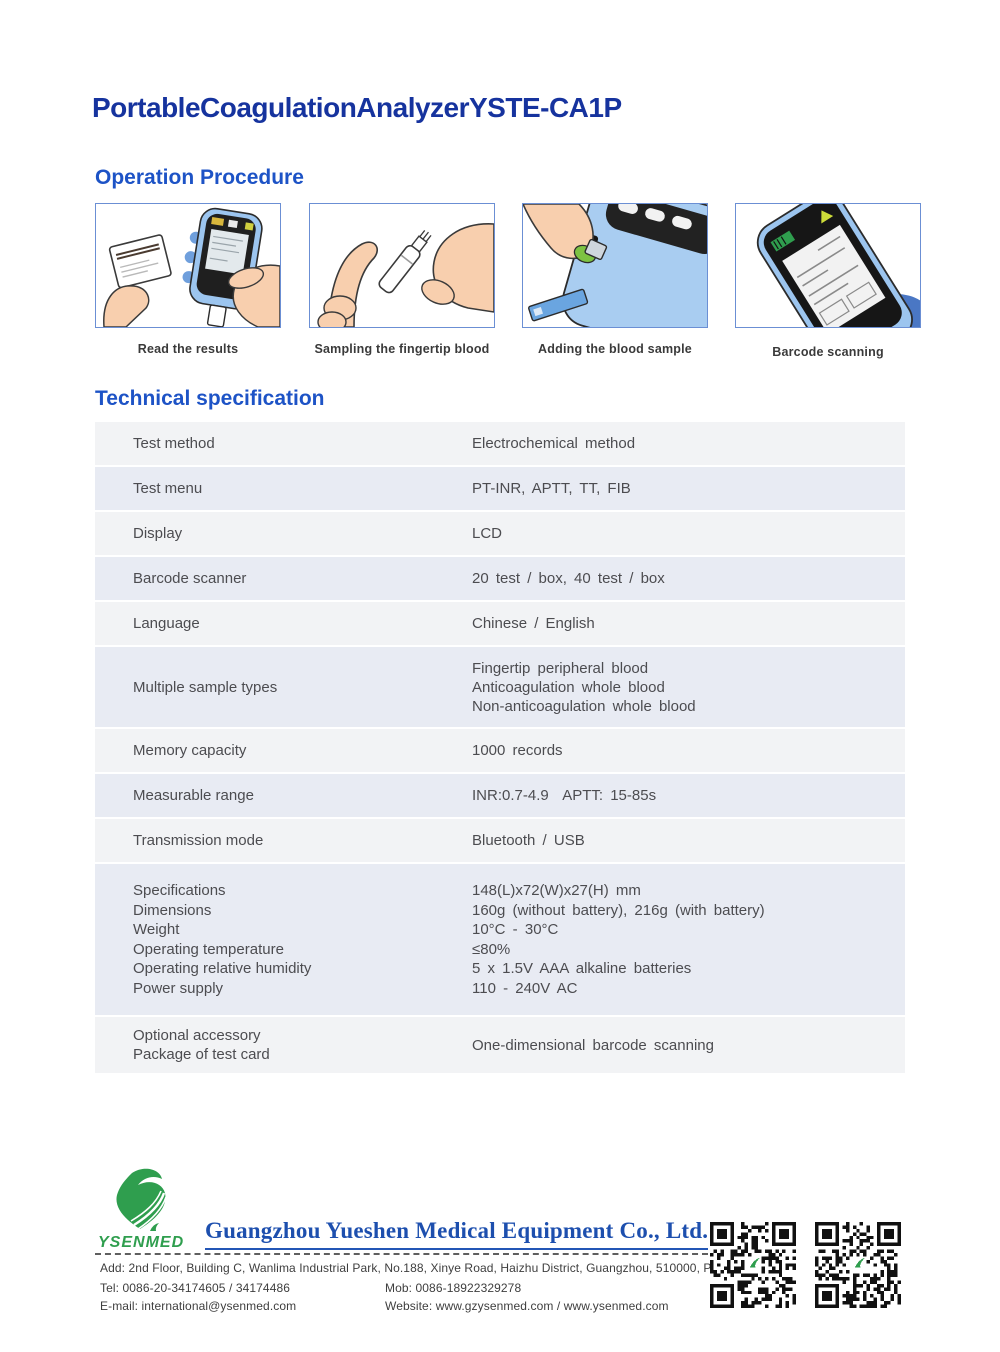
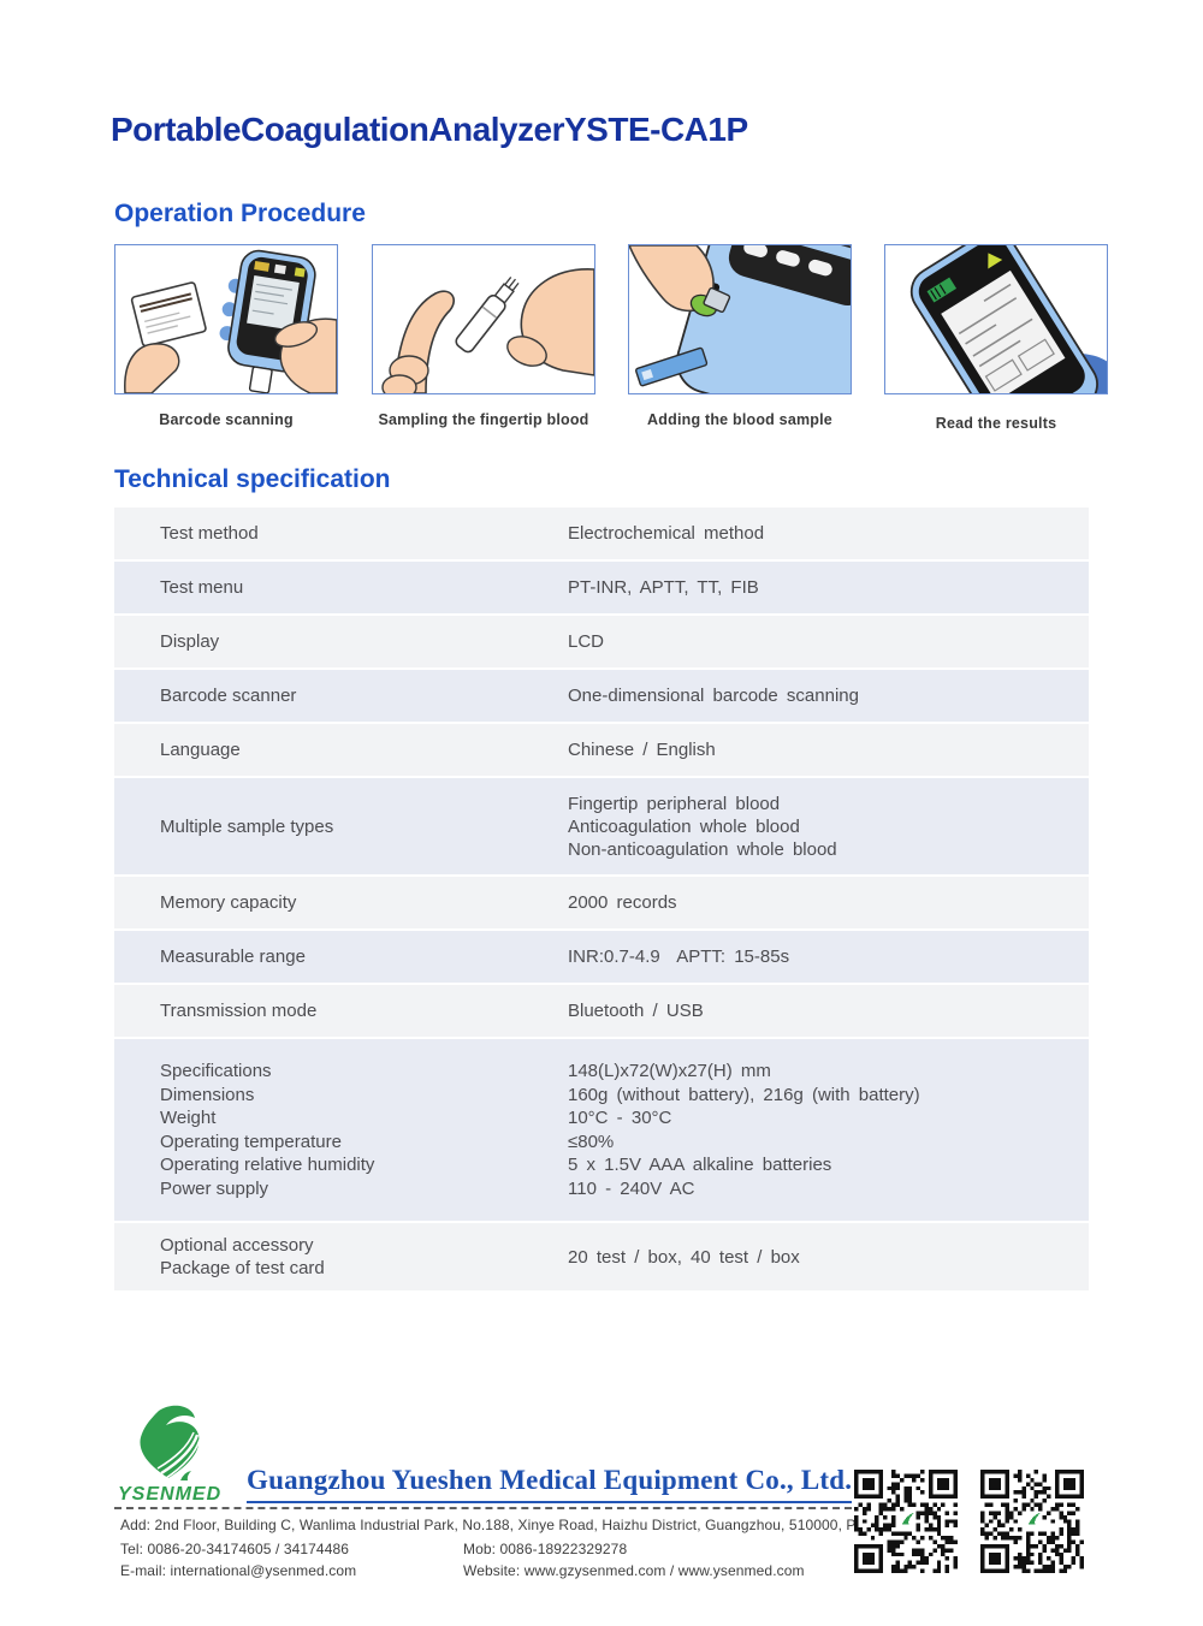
  PortableCoagulationAnalyzerYSTE-CA1P
  Operation Procedure
- Read the results
+ Barcode scanning
  Sampling the fingertip blood
  Adding the blood sample
- Barcode scanning
+ Read the results
  Technical specification
  Test method
  Electrochemical method
  Test menu
  PT-INR, APTT, TT, FIB
  Display
  LCD
  Barcode scanner
- 20 test / box, 40 test / box
+ One-dimensional barcode scanning
  Language
  Chinese / English
  Multiple sample types
  Fingertip peripheral blood
  Anticoagulation whole blood
  Non-anticoagulation whole blood
  Memory capacity
- 1000 records
+ 2000 records
  Measurable range
  INR:0.7-4.9 APTT: 15-85s
  Transmission mode
  Bluetooth / USB
  Specifications
  Dimensions
  Weight
  Operating temperature
  Operating relative humidity
  Power supply
  148(L)x72(W)x27(H) mm
  160g (without battery), 216g (with battery)
  10°C - 30°C
  ≤80%
  5 x 1.5V AAA alkaline batteries
  110 - 240V AC
  Optional accessory
  Package of test card
- One-dimensional barcode scanning
+ 20 test / box, 40 test / box
  YSENMED
  Guangzhou Yueshen Medical Equipment Co., Ltd.
  Add: 2nd Floor, Building C, Wanlima Industrial Park, No.188, Xinye Road, Haizhu District, Guangzhou, 510000, P
  Tel: 0086-20-34174605 / 34174486
  Mob: 0086-18922329278
  E-mail: international@ysenmed.com
  Website: www.gzysenmed.com / www.ysenmed.com
